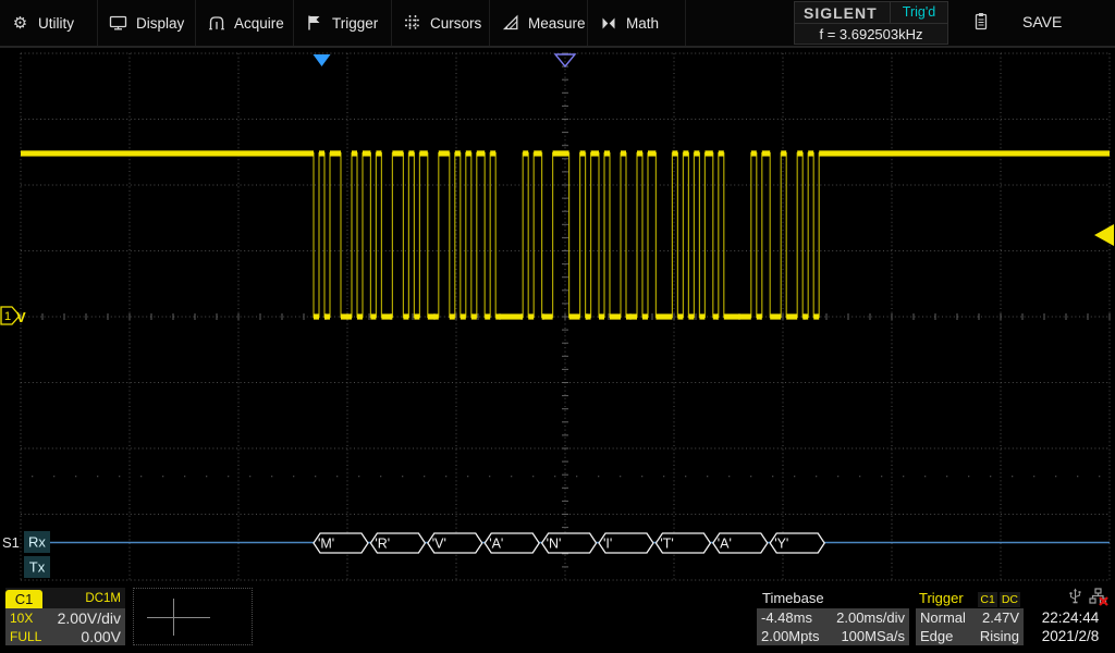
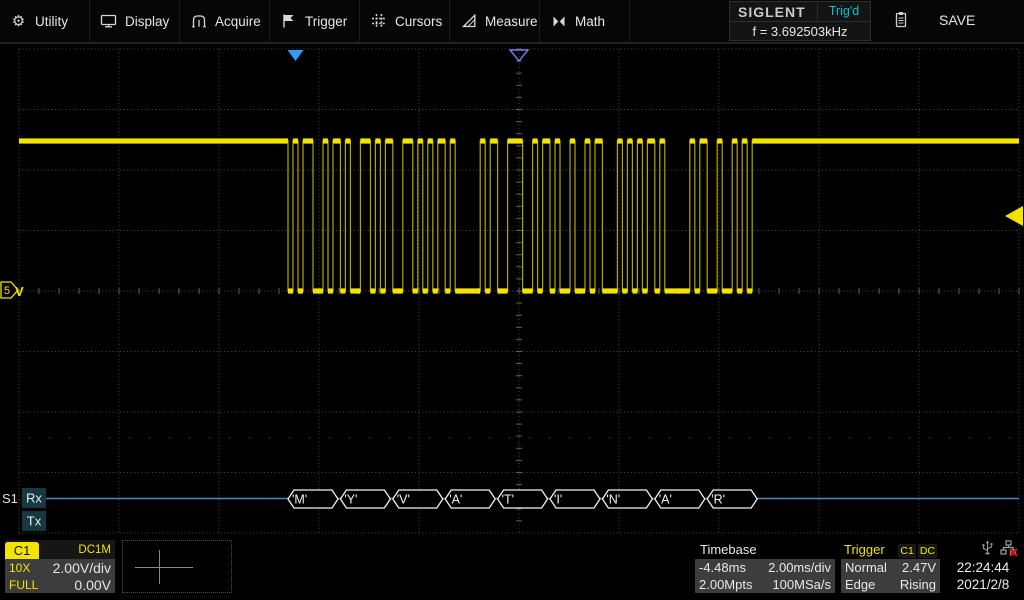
  'M'
- 'R'
+ 'Y'
  'V'
  'A'
- 'N'
+ 'T'
  'I'
- 'T'
+ 'N'
  'A'
- 'Y'
+ 'R'
  S1
  Rx
  Tx
- 1
+ 5
  V
  ⚙
  Utility
  Display
  Acquire
  Trigger
  Cursors
  Measure
  Math
  SIGLENT
  Trig'd
  f = 3.692503kHz
  SAVE
  C1
  DC1M
  10X
  2.00V/div
  FULL
  0.00V
  Timebase
  -4.48ms
  2.00ms/div
  2.00Mpts
  100MSa/s
  Trigger
  C1 DC
  Normal
  2.47V
  Edge
  Rising
  22:24:44
  2021/2/8
